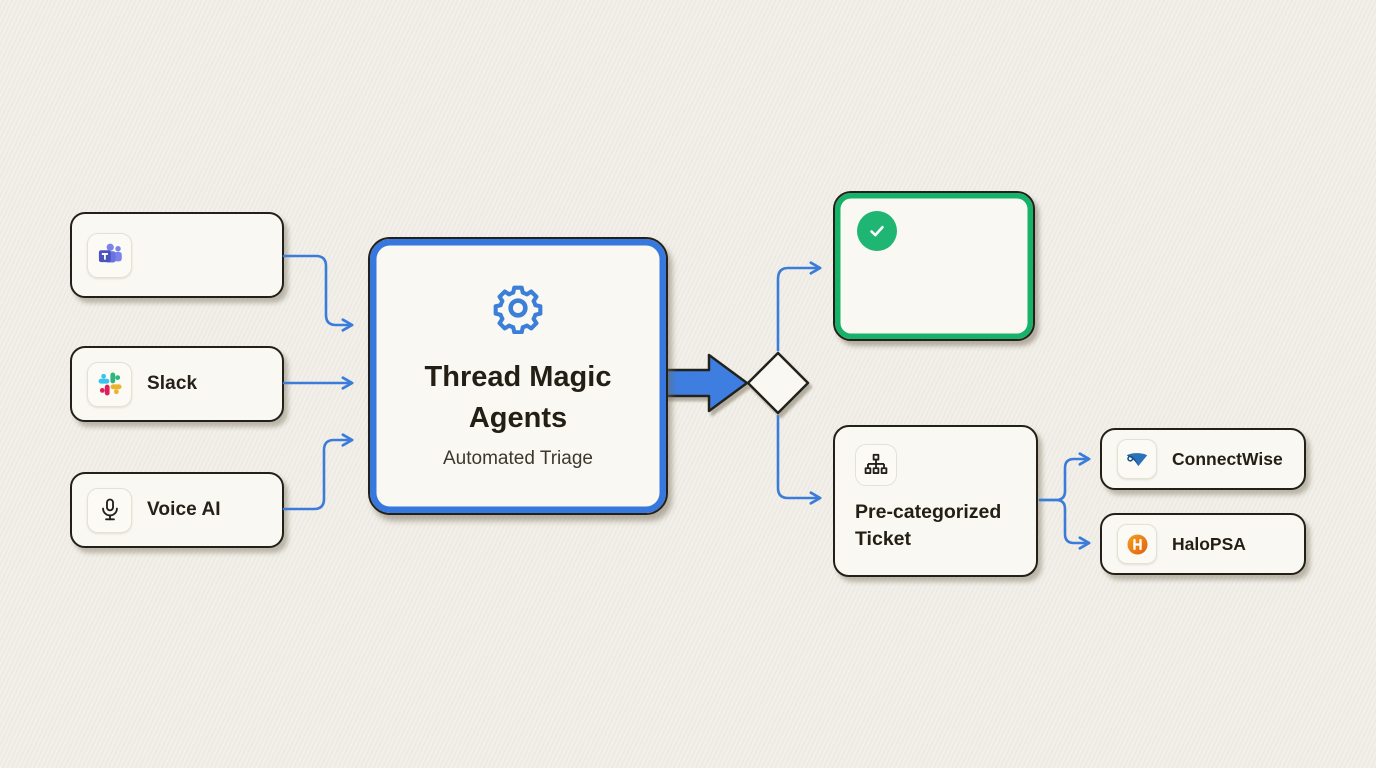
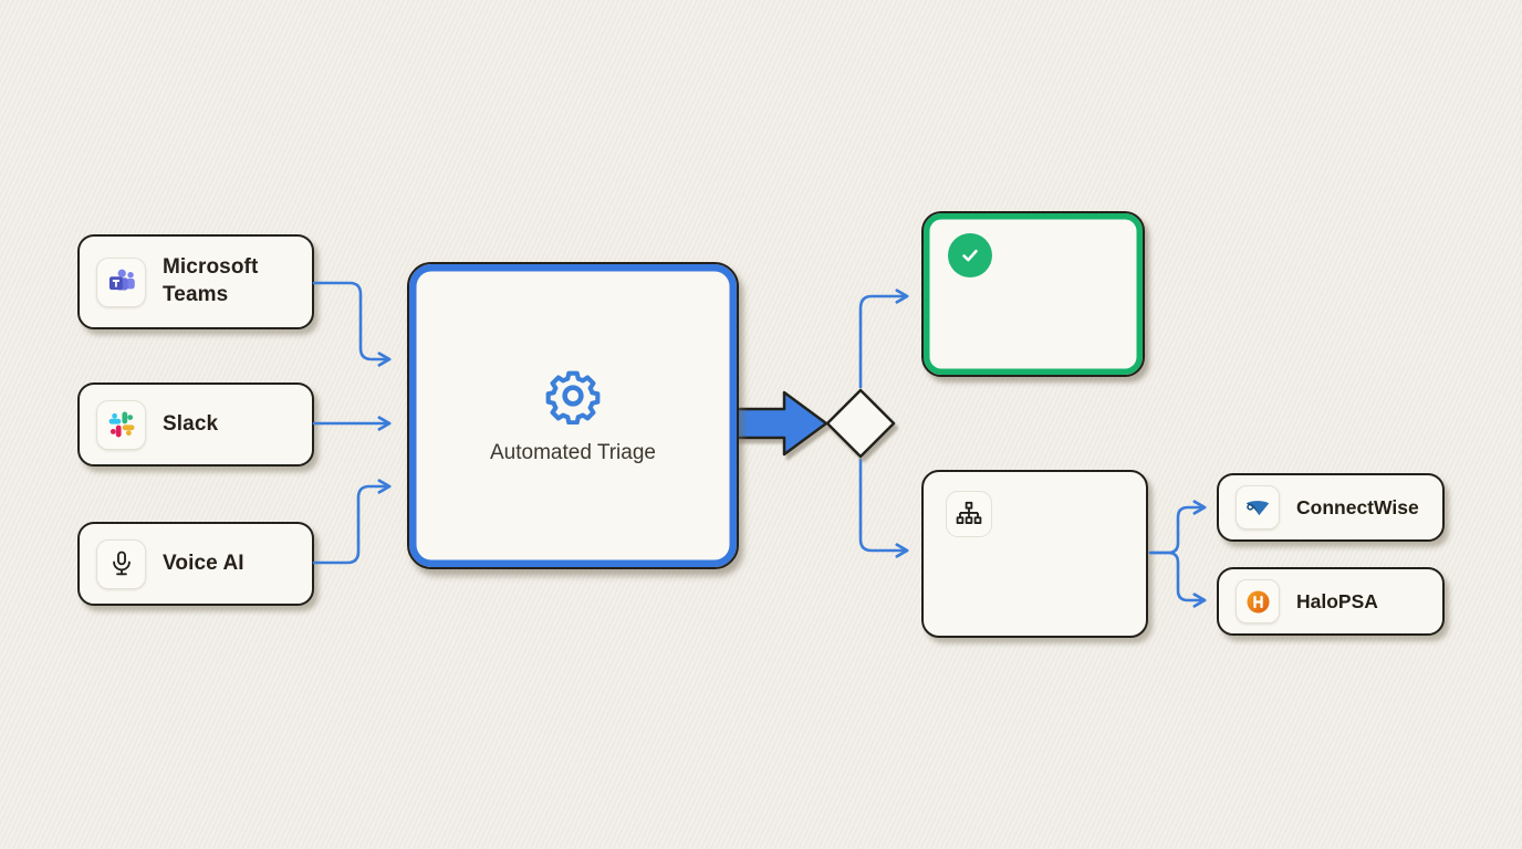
+ Microsoft Teams
  Slack
  Voice AI
- Thread Magic Agents
  Automated Triage
- Pre-categorized Ticket
  ConnectWise
  HaloPSA
